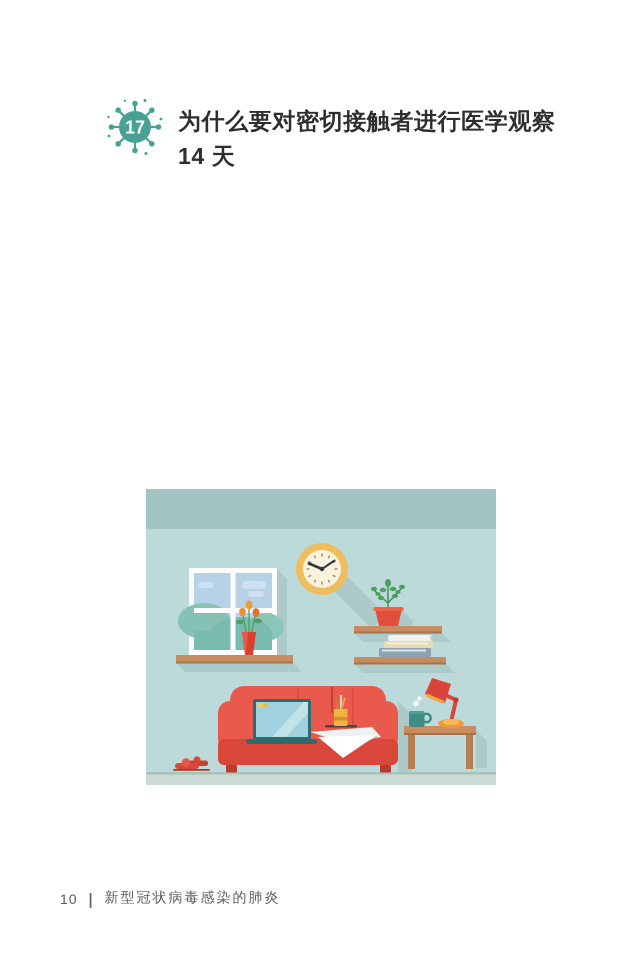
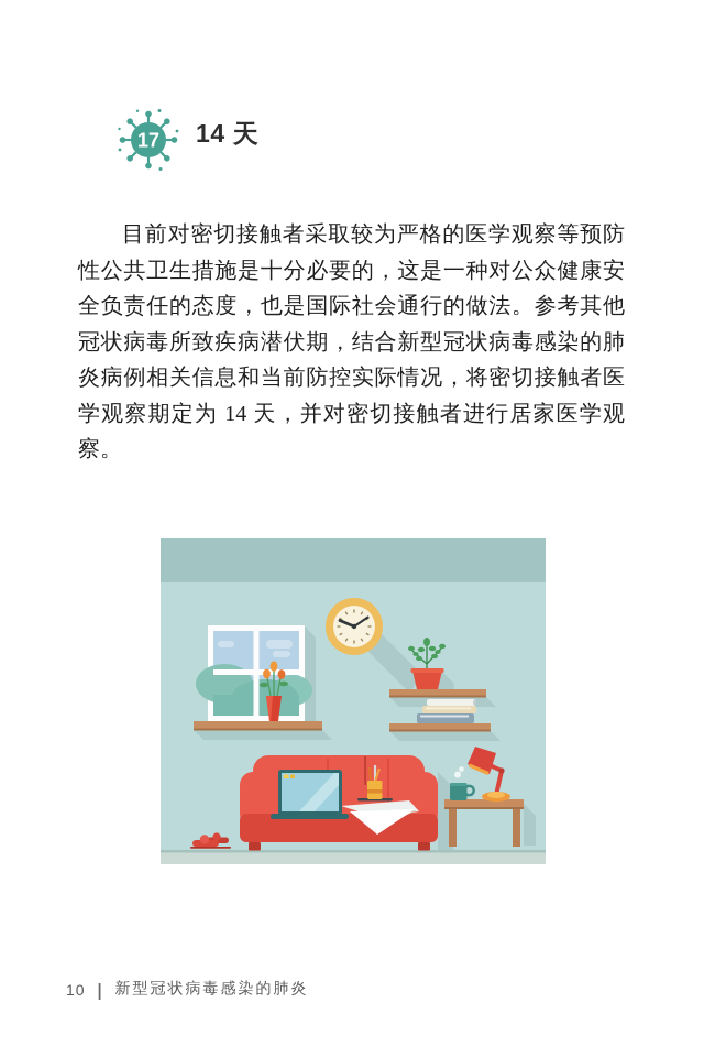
  17
- 为什么要对密切接触者进行医学观察
  14 天
+ 目前对密切接触者采取较为严格的医学观察等预防性公共卫生措施是十分必要的，这是一种对公众健康安全负责任的态度，也是国际社会通行的做法。参考其他冠状病毒所致疾病潜伏期，结合新型冠状病毒感染的肺炎病例相关信息和当前防控实际情况，将密切接触者医学观察期定为 14 天，并对密切接触者进行居家医学观察。
  10
  |
  新型冠状病毒感染的肺炎
